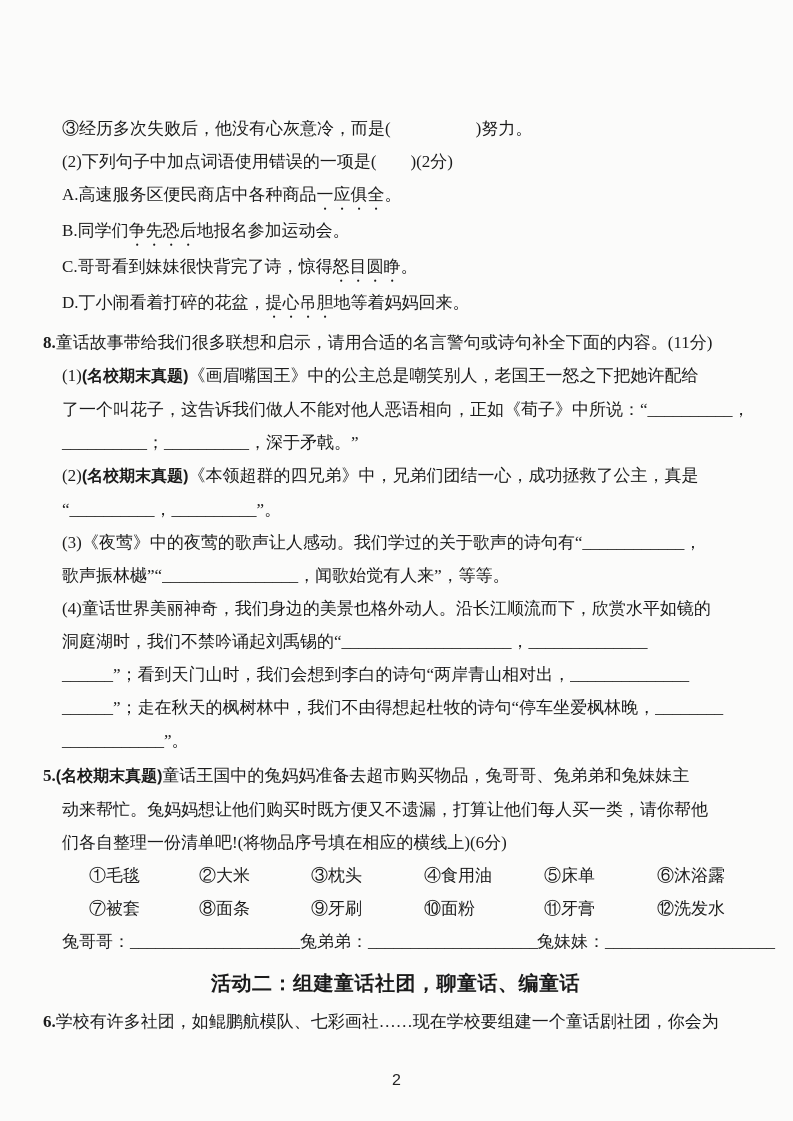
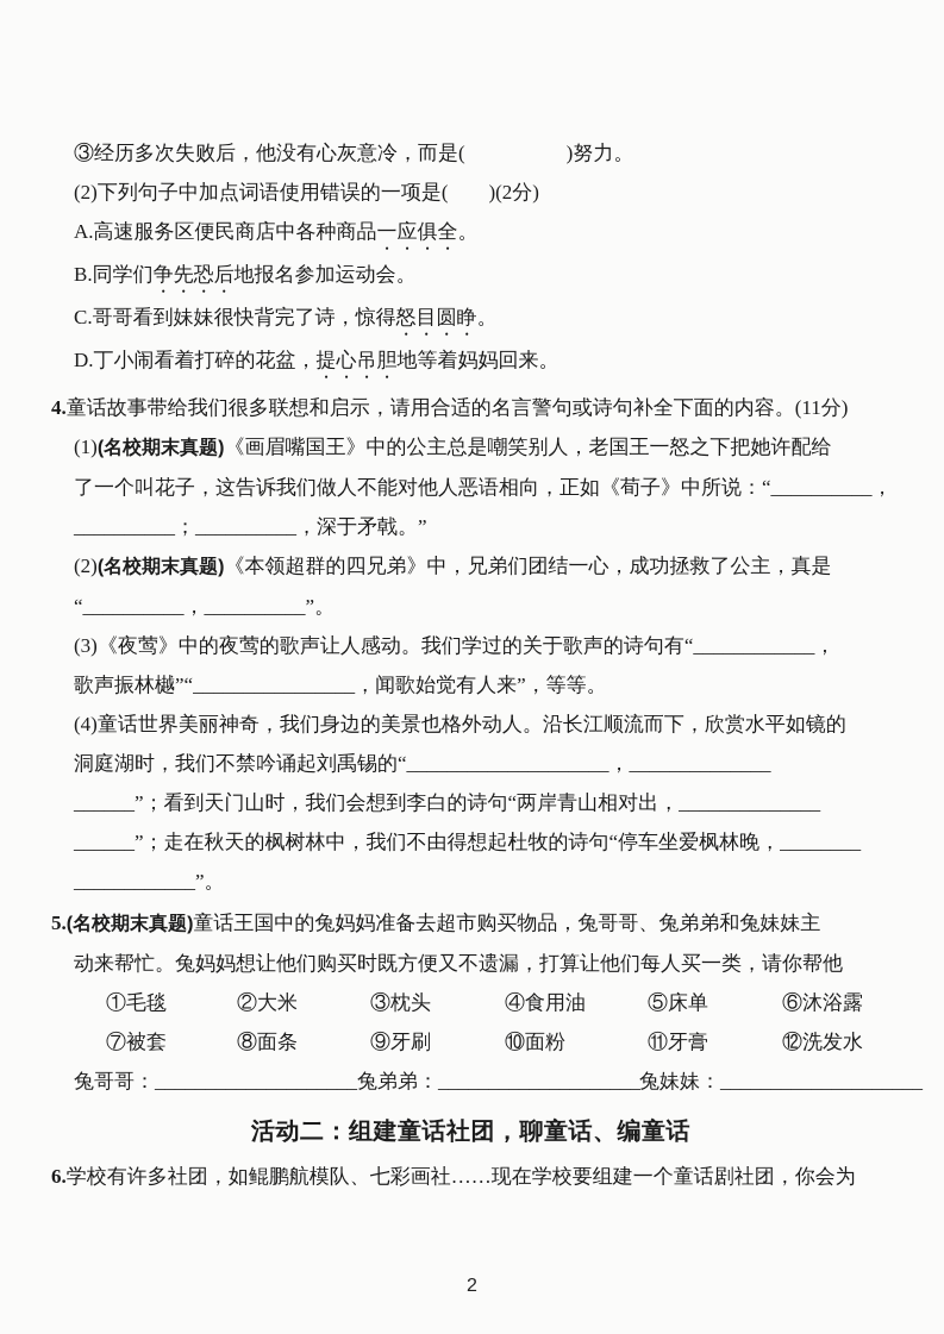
  ③经历多次失败后，他没有心灰意冷，而是( )努力。
  (2)下列句子中加点词语使用错误的一项是( )(2分)
  A.高速服务区便民商店中各种商品一应俱全。
  B.同学们争先恐后地报名参加运动会。
  C.哥哥看到妹妹很快背完了诗，惊得怒目圆睁。
  D.丁小闹看着打碎的花盆，提心吊胆地等着妈妈回来。
- 8.童话故事带给我们很多联想和启示，请用合适的名言警句或诗句补全下面的内容。(11分)
+ 4.童话故事带给我们很多联想和启示，请用合适的名言警句或诗句补全下面的内容。(11分)
  (1)(名校期末真题)《画眉嘴国王》中的公主总是嘲笑别人，老国王一怒之下把她许配给
  了一个叫花子，这告诉我们做人不能对他人恶语相向，正如《荀子》中所说：“__________，
  __________；__________，深于矛戟。”
  (2)(名校期末真题)《本领超群的四兄弟》中，兄弟们团结一心，成功拯救了公主，真是
  “__________，__________”。
  (3)《夜莺》中的夜莺的歌声让人感动。我们学过的关于歌声的诗句有“____________，
  歌声振林樾”“________________，闻歌始觉有人来”，等等。
  (4)童话世界美丽神奇，我们身边的美景也格外动人。沿长江顺流而下，欣赏水平如镜的
  洞庭湖时，我们不禁吟诵起刘禹锡的“____________________，______________
  ______”；看到天门山时，我们会想到李白的诗句“两岸青山相对出，______________
  ______”；走在秋天的枫树林中，我们不由得想起杜牧的诗句“停车坐爱枫林晚，________
  ____________”。
  5.(名校期末真题)童话王国中的兔妈妈准备去超市购买物品，兔哥哥、兔弟弟和兔妹妹主
  动来帮忙。兔妈妈想让他们购买时既方便又不遗漏，打算让他们每人买一类，请你帮他
- 们各自整理一份清单吧!(将物品序号填在相应的横线上)(6分)
  ①毛毯
  ②大米
  ③枕头
  ④食用油
  ⑤床单
  ⑥沐浴露
  ⑦被套
  ⑧面条
  ⑨牙刷
  ⑩面粉
  ⑪牙膏
  ⑫洗发水
  兔哥哥：____________________
  兔弟弟：____________________
  兔妹妹：____________________
  活动二：组建童话社团，聊童话、编童话
  6.学校有许多社团，如鲲鹏航模队、七彩画社……现在学校要组建一个童话剧社团，你会为
  2
